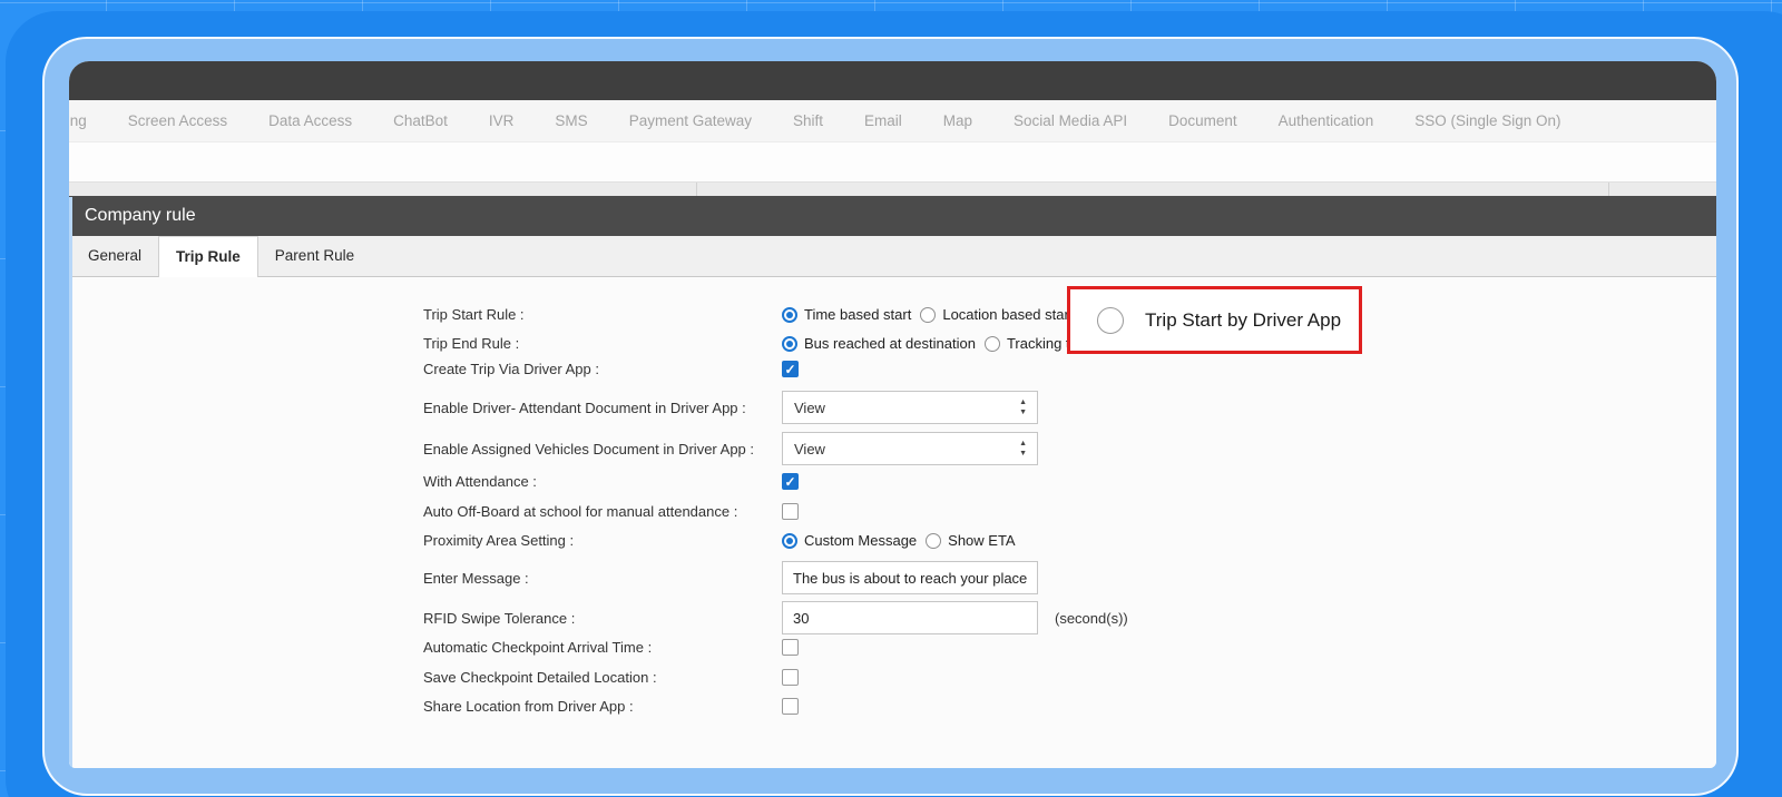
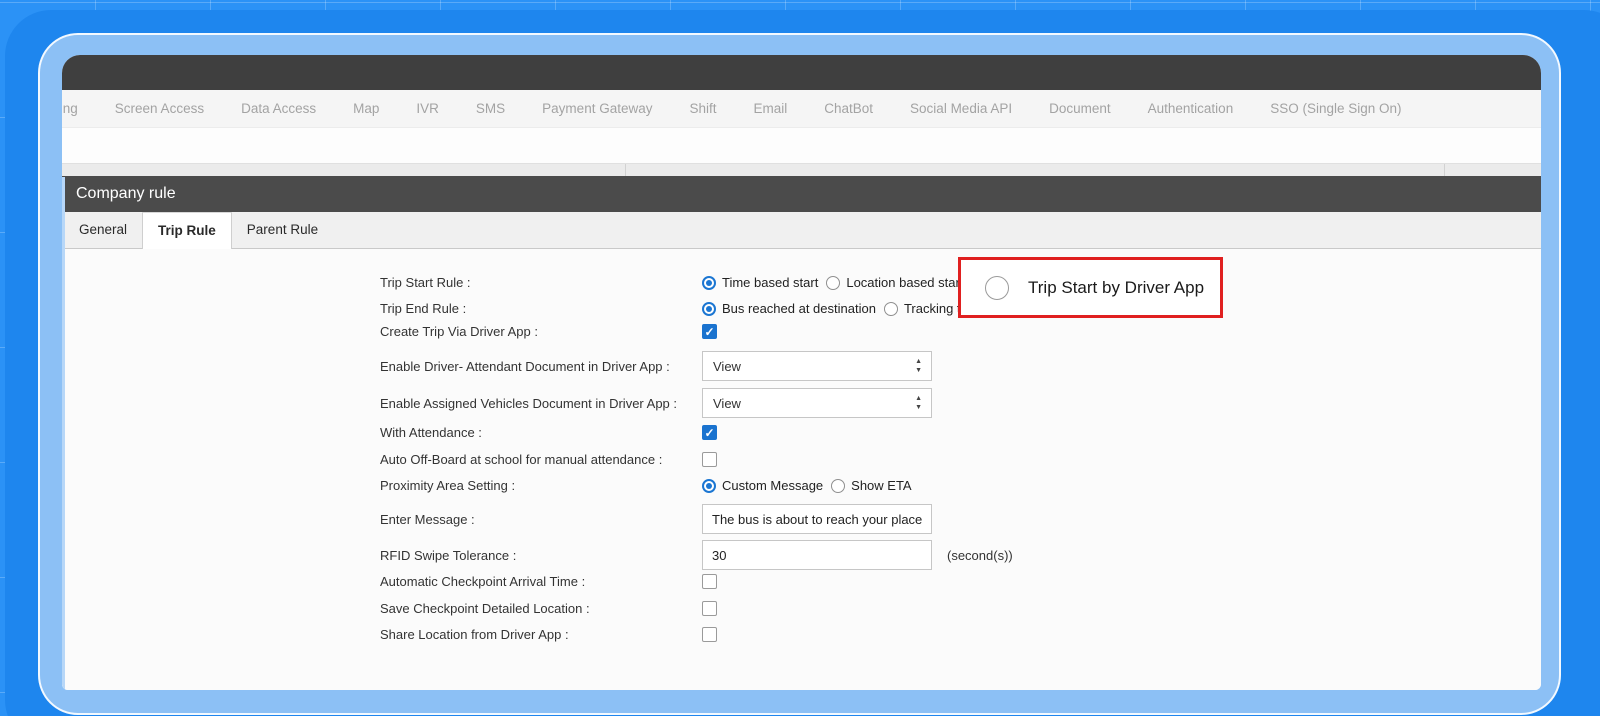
  ing
  Screen Access
  Data Access
- ChatBot
+ Map
  IVR
  SMS
  Payment Gateway
  Shift
  Email
- Map
+ ChatBot
  Social Media API
  Document
  Authentication
  SSO (Single Sign On)
  Company rule
  General
  Trip Rule
  Parent Rule
  Trip Start Rule :
  Time based start
  Location based sta
  Trip End Rule :
  Bus reached at destination
  Tracking
  Create Trip Via Driver App :
  ✓
  Enable Driver- Attendant Document in Driver App :
  View
  Enable Assigned Vehicles Document in Driver App :
  View
  With Attendance :
  ✓
  Auto Off-Board at school for manual attendance :
  Proximity Area Setting :
  Custom Message
  Show ETA
  Enter Message :
  The bus is about to reach your place
  RFID Swipe Tolerance :
  30
  (second(s))
  Automatic Checkpoint Arrival Time :
  Save Checkpoint Detailed Location :
  Share Location from Driver App :
  Trip Start by Driver App
